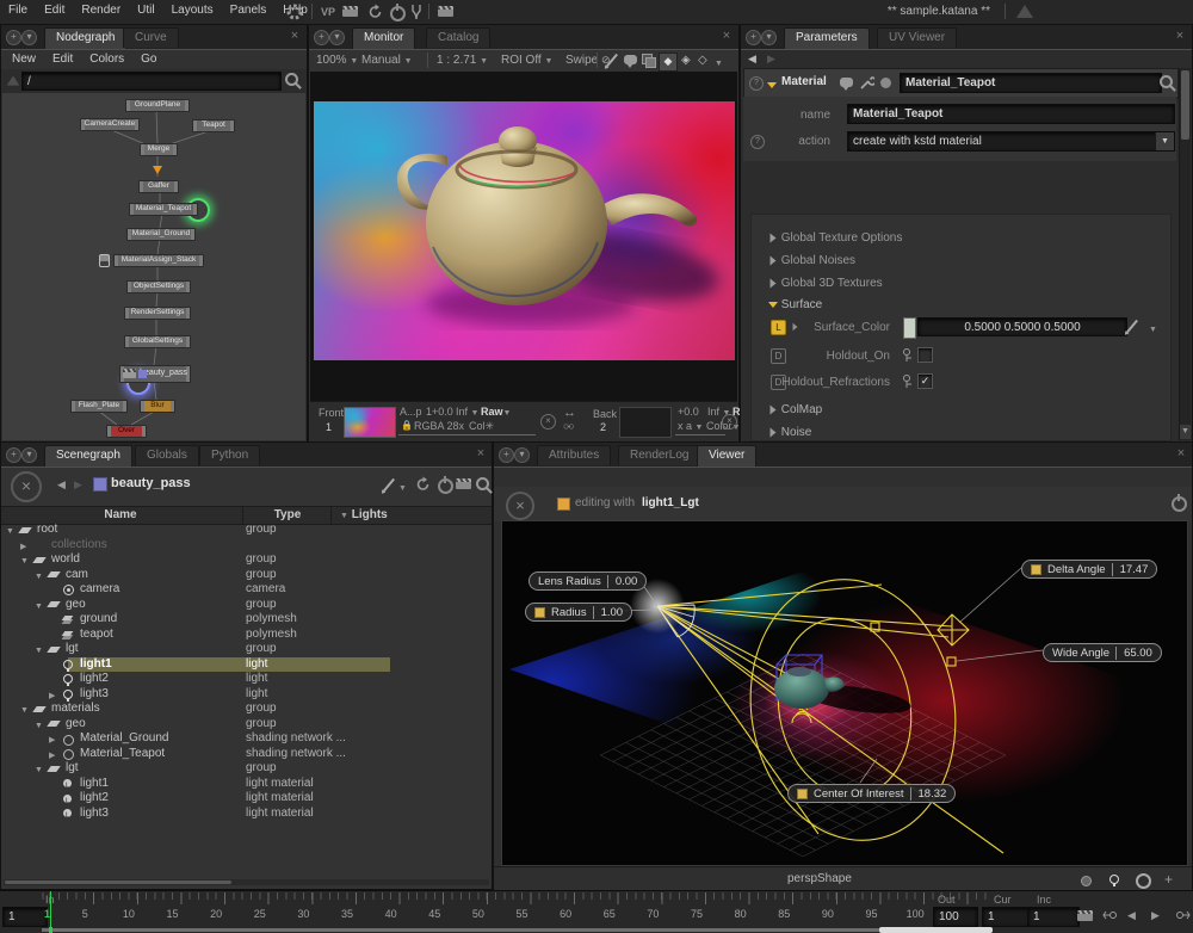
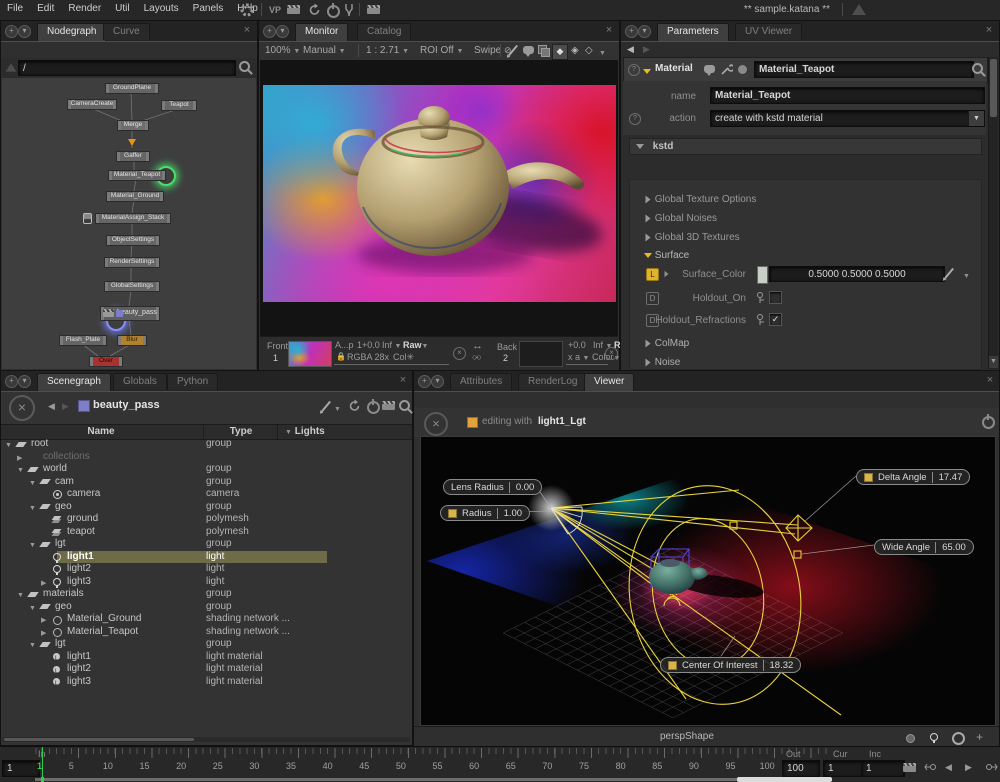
  File Edit Render Util Layouts Panels Hp
  VP
  ** sample.katana **
  +
  ▾
  Nodegraph
  Curve
  ×
- New Edit Colors Go
  /
  +
  ▾
  Monitor
  Catalog
  ×
  100%
  Manual
  1 : 2.71
  ROI Off
  Swipe ⊘
  ◆
  ◈
  ◇
  Front
  1
  A...p
  1+0.0
  Inf
  Raw
  🔒
  RGBA 28x
  Col✳
  ×
  ↔
  ○-○
  Back
  2
  +0.0
  Inf
  Color
  ×
  +
  ▾
  Parameters
  UV Viewer
  ×
  ◀
  ▶
  Material
  Material_Teapot
  name
  Material_Teapot
  action
  create with kstd material
+ kstd
  Global Texture Options
  Global Noises
  Global 3D Textures
  Surface
  L
  Surface_Color
  0.5000 0.5000 0.5000
  D
  Holdout_On
  D
  Holdout_Refractions
  ✓
  ColMap
  Noise
  +
  ▾
  Scenegraph
  Globals
  Python
  ×
  ×
  ◀
  ▶
  beauty_pass
  Name
  Type
  Lights
  root
  group
  collections
  world
  group
  cam
  group
  camera
  camera
  geo
  group
  ground
  polymesh
  teapot
  polymesh
  lgt
  group
  light1
  light
  light2
  light
  light3
  light
  materials
  group
  geo
  group
  Material_Ground
  shading network ...
  Material_Teapot
  shading network ...
  lgt
  group
  light1
  light material
  light2
  light material
  light3
  light material
  +
  ▾
  Attributes
  RenderLog
  Viewer
  ×
  ×
  editing with
  light1_Lgt
  Lens Radius
  0.00
  Radius
  1.00
  Delta Angle
  17.47
  Wide Angle
  65.00
  Center Of Interest
  18.32
  perspShape
  +
  1
  5
  10
  15
  20
  25
  30
  35
  40
  45
  50
  55
  60
  65
  70
  75
  80
  85
  90
  95
  100
  1
  Out
  100
  Cur
  1
  Inc
  1
  ◀
  ▶
